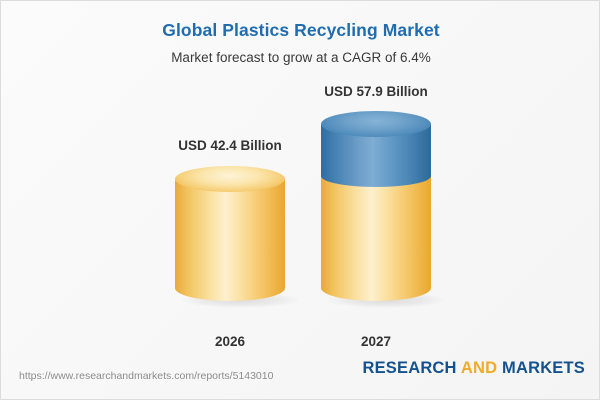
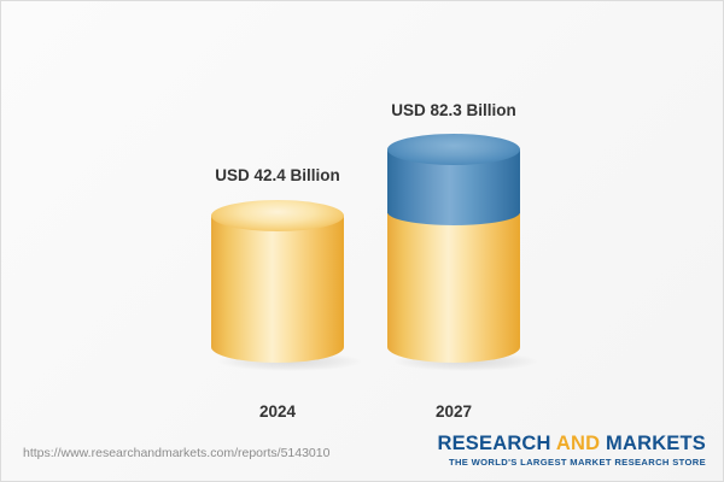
- Global Plastics Recycling Market
- Market forecast to grow at a CAGR of 6.4%
  USD 42.4 Billion
- 2026
+ 2024
- USD 57.9 Billion
+ USD 82.3 Billion
  2027
  https://www.researchandmarkets.com/reports/5143010
  RESEARCH AND MARKETS
+ THE WORLD'S LARGEST MARKET RESEARCH STORE
